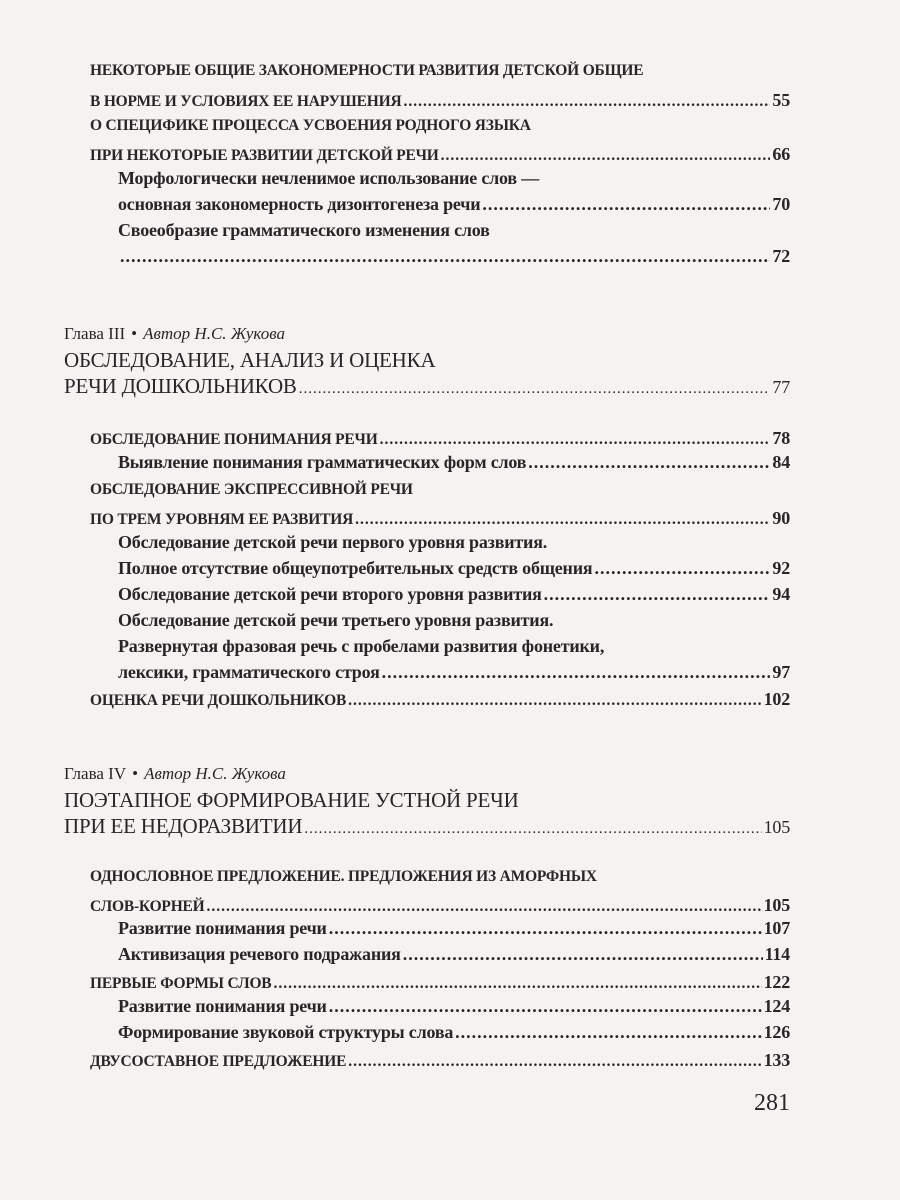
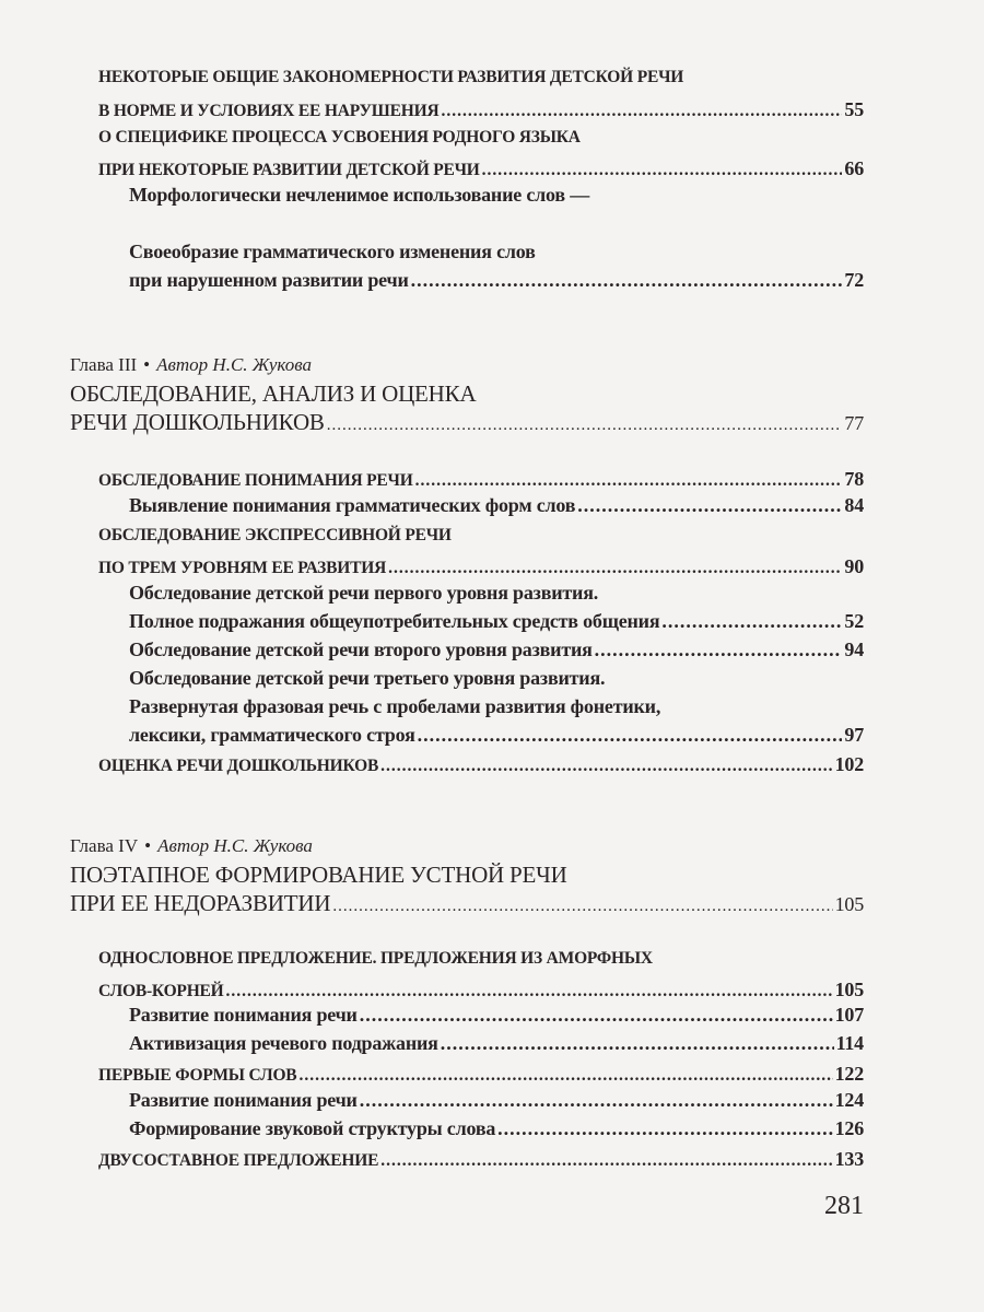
- НЕКОТОРЫЕ ОБЩИЕ ЗАКОНОМЕРНОСТИ РАЗВИТИЯ ДЕТСКОЙ ОБЩИЕ
+ НЕКОТОРЫЕ ОБЩИЕ ЗАКОНОМЕРНОСТИ РАЗВИТИЯ ДЕТСКОЙ РЕЧИ
  В НОРМЕ И УСЛОВИЯХ ЕЕ НАРУШЕНИЯ
  55
  О СПЕЦИФИКЕ ПРОЦЕССА УСВОЕНИЯ РОДНОГО ЯЗЫКА
  ПРИ НЕКОТОРЫЕ РАЗВИТИИ ДЕТСКОЙ РЕЧИ
  66
  Морфологически нечленимое использование слов —
- основная закономерность дизонтогенеза речи
- 70
  Своеобразие грамматического изменения слов
+ при нарушенном развитии речи
  72
  Глава III
  •
  Автор Н.С. Жукова
  ОБСЛЕДОВАНИЕ, АНАЛИЗ И ОЦЕНКА
  РЕЧИ ДОШКОЛЬНИКОВ
  77
  ОБСЛЕДОВАНИЕ ПОНИМАНИЯ РЕЧИ
  78
  Выявление понимания грамматических форм слов
  84
  ОБСЛЕДОВАНИЕ ЭКСПРЕССИВНОЙ РЕЧИ
  ПО ТРЕМ УРОВНЯМ ЕЕ РАЗВИТИЯ
  90
  Обследование детской речи первого уровня развития.
- Полное отсутствие общеупотребительных средств общения
+ Полное подражания общеупотребительных средств общения
- 92
+ 52
  Обследование детской речи второго уровня развития
  94
  Обследование детской речи третьего уровня развития.
  Развернутая фразовая речь с пробелами развития фонетики,
  лексики, грамматического строя
  97
  ОЦЕНКА РЕЧИ ДОШКОЛЬНИКОВ
  102
  Глава IV
  •
  Автор Н.С. Жукова
  ПОЭТАПНОЕ ФОРМИРОВАНИЕ УСТНОЙ РЕЧИ
  ПРИ ЕЕ НЕДОРАЗВИТИИ
  105
  ОДНОСЛОВНОЕ ПРЕДЛОЖЕНИЕ. ПРЕДЛОЖЕНИЯ ИЗ АМОРФНЫХ
  СЛОВ-КОРНЕЙ
  105
  Развитие понимания речи
  107
  Активизация речевого подражания
  114
  ПЕРВЫЕ ФОРМЫ СЛОВ
  122
  Развитие понимания речи
  124
  Формирование звуковой структуры слова
  126
  ДВУСОСТАВНОЕ ПРЕДЛОЖЕНИЕ
  133
  281
